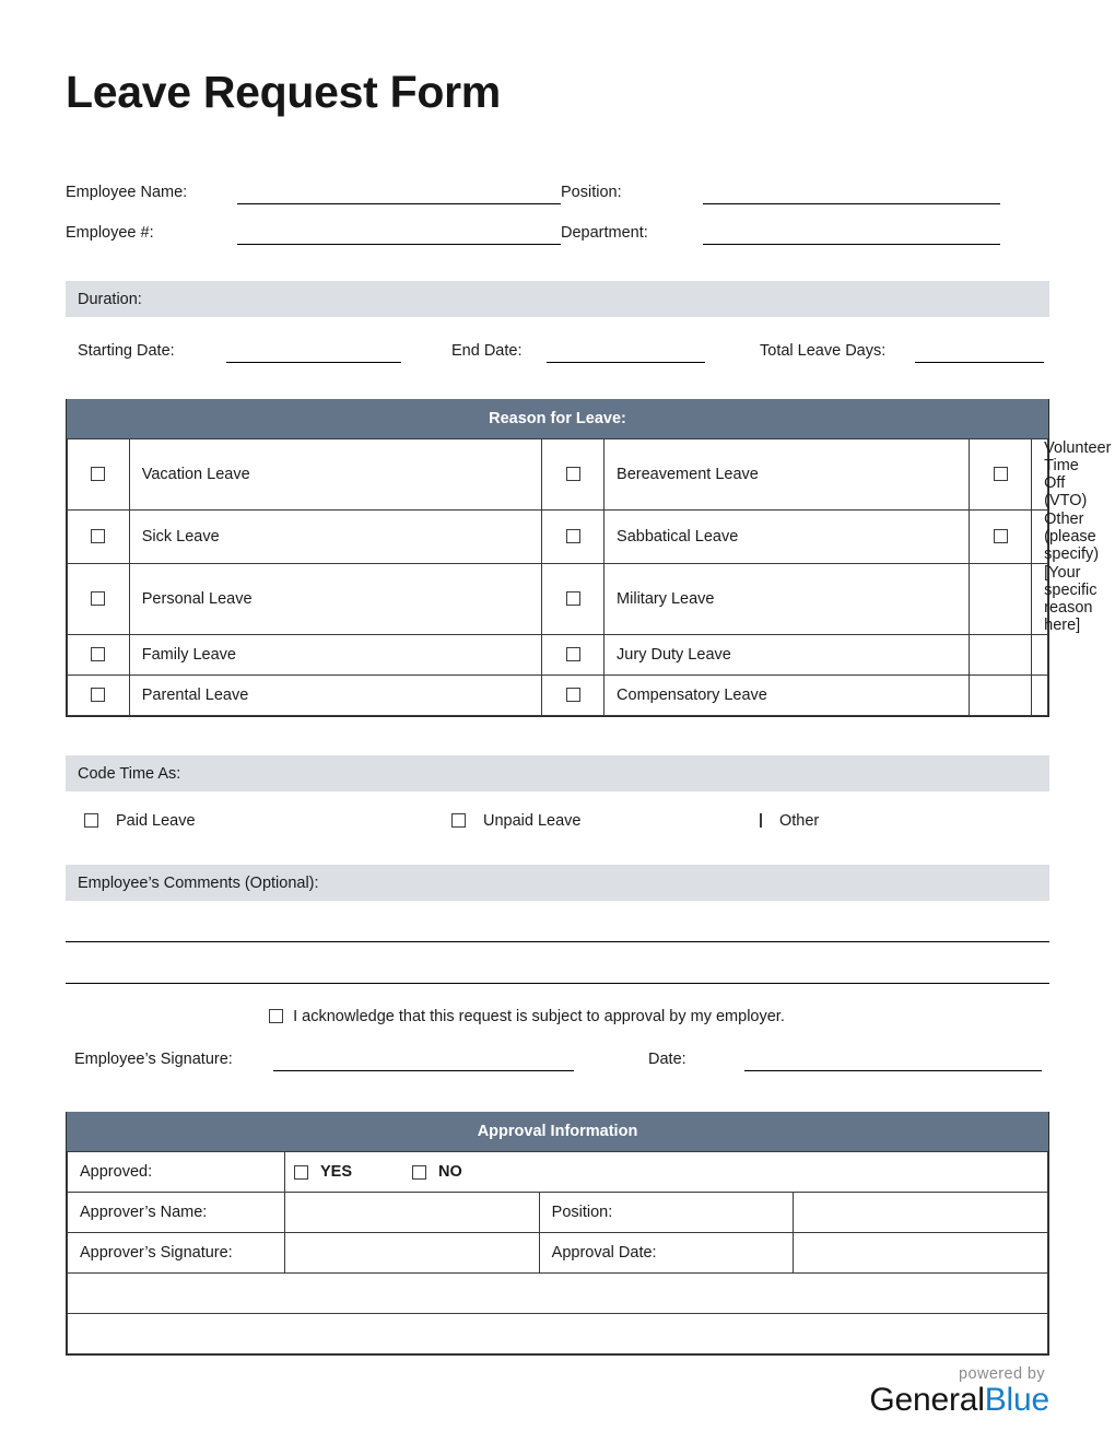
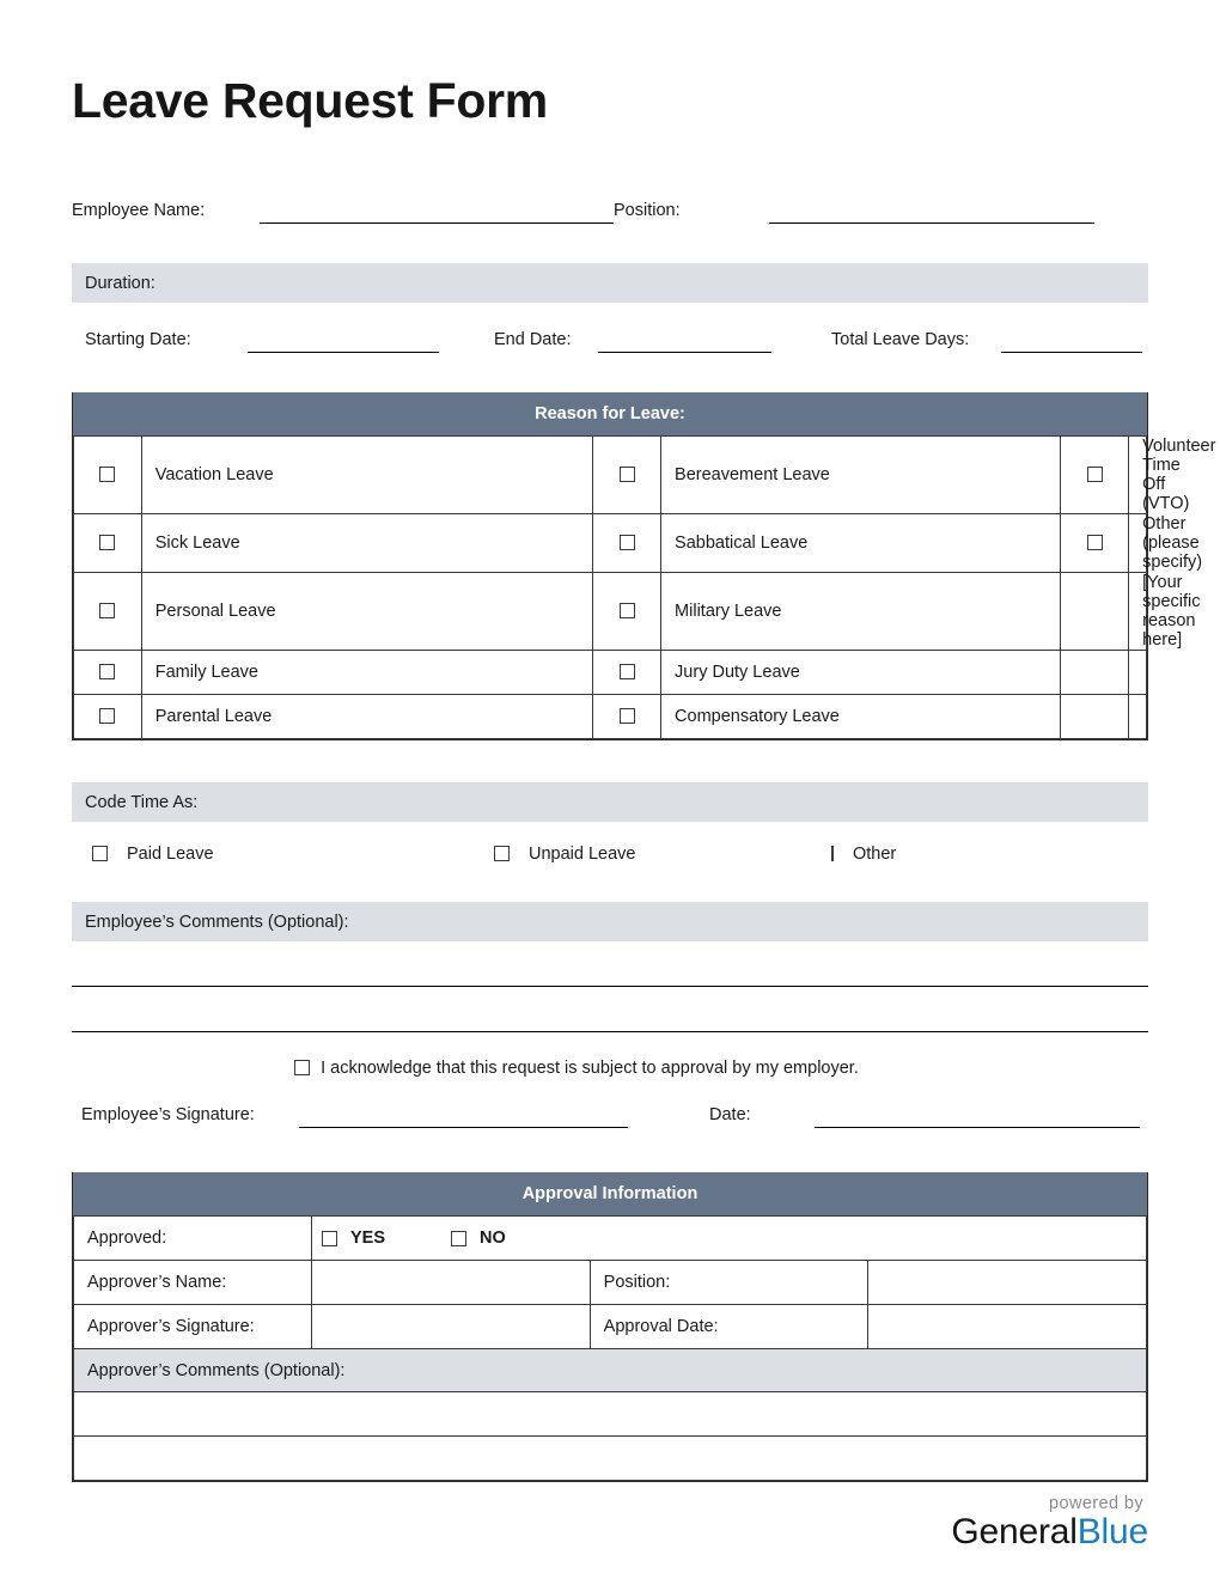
  Leave Request Form
  Employee Name:
  Position:
- Employee #:
- Department:
  Duration:
  Starting Date:
  End Date:
  Total Leave Days:
  Reason for Leave:
  	Vacation Leave		Bereavement Leave		Volunteer Time Off (VTO)
  	Sick Leave		Sabbatical Leave		Other (please specify)
  	Personal Leave		Military Leave		[Your specific reason here]
  	Family Leave		Jury Duty Leave
  	Parental Leave		Compensatory Leave
  Code Time As:
  Paid Leave
  Unpaid Leave
  Other
  Employee’s Comments (Optional):
  I acknowledge that this request is subject to approval by my employer.
  Employee’s Signature:
  Date:
  Approval Information
  Approved:	YES NO
  Approver’s Name:		Position:
  Approver’s Signature:		Approval Date:
+ Approver’s Comments (Optional):
  powered by
  GeneralBlue
